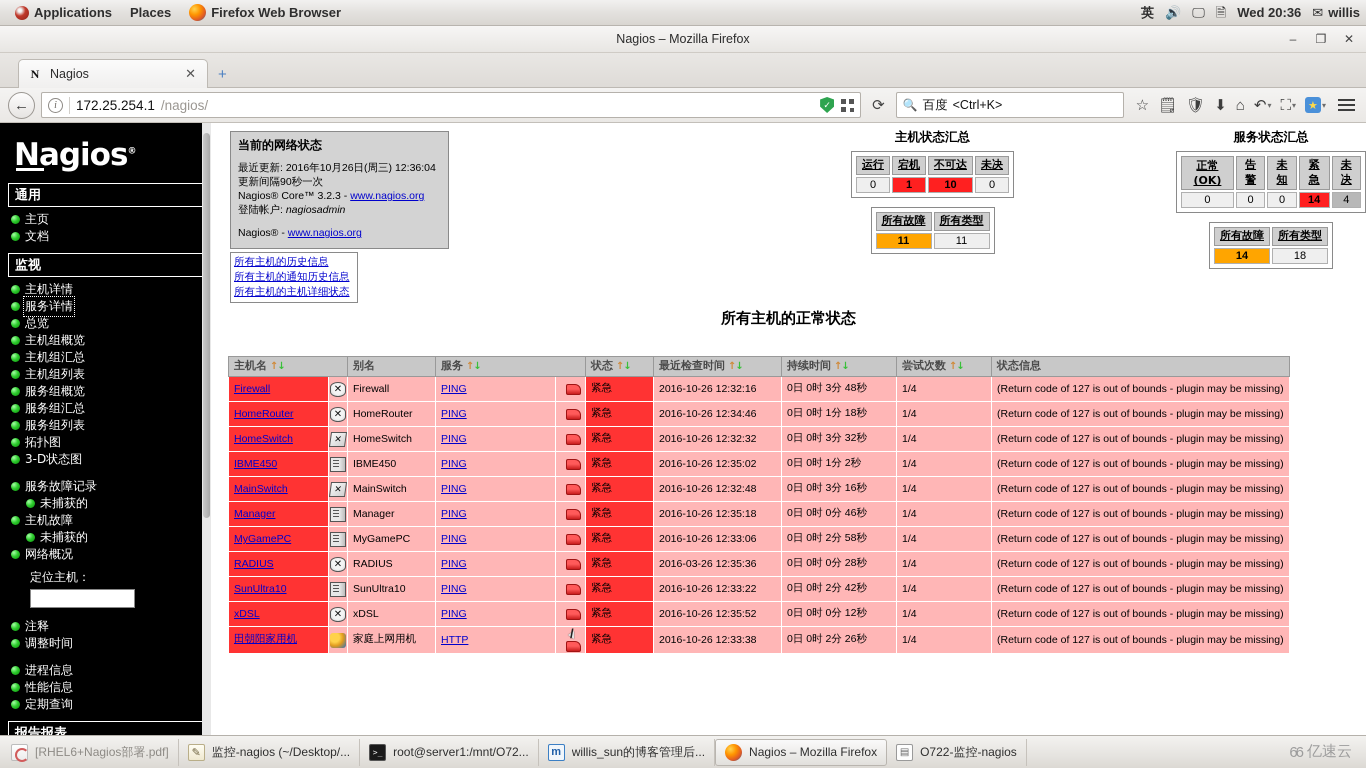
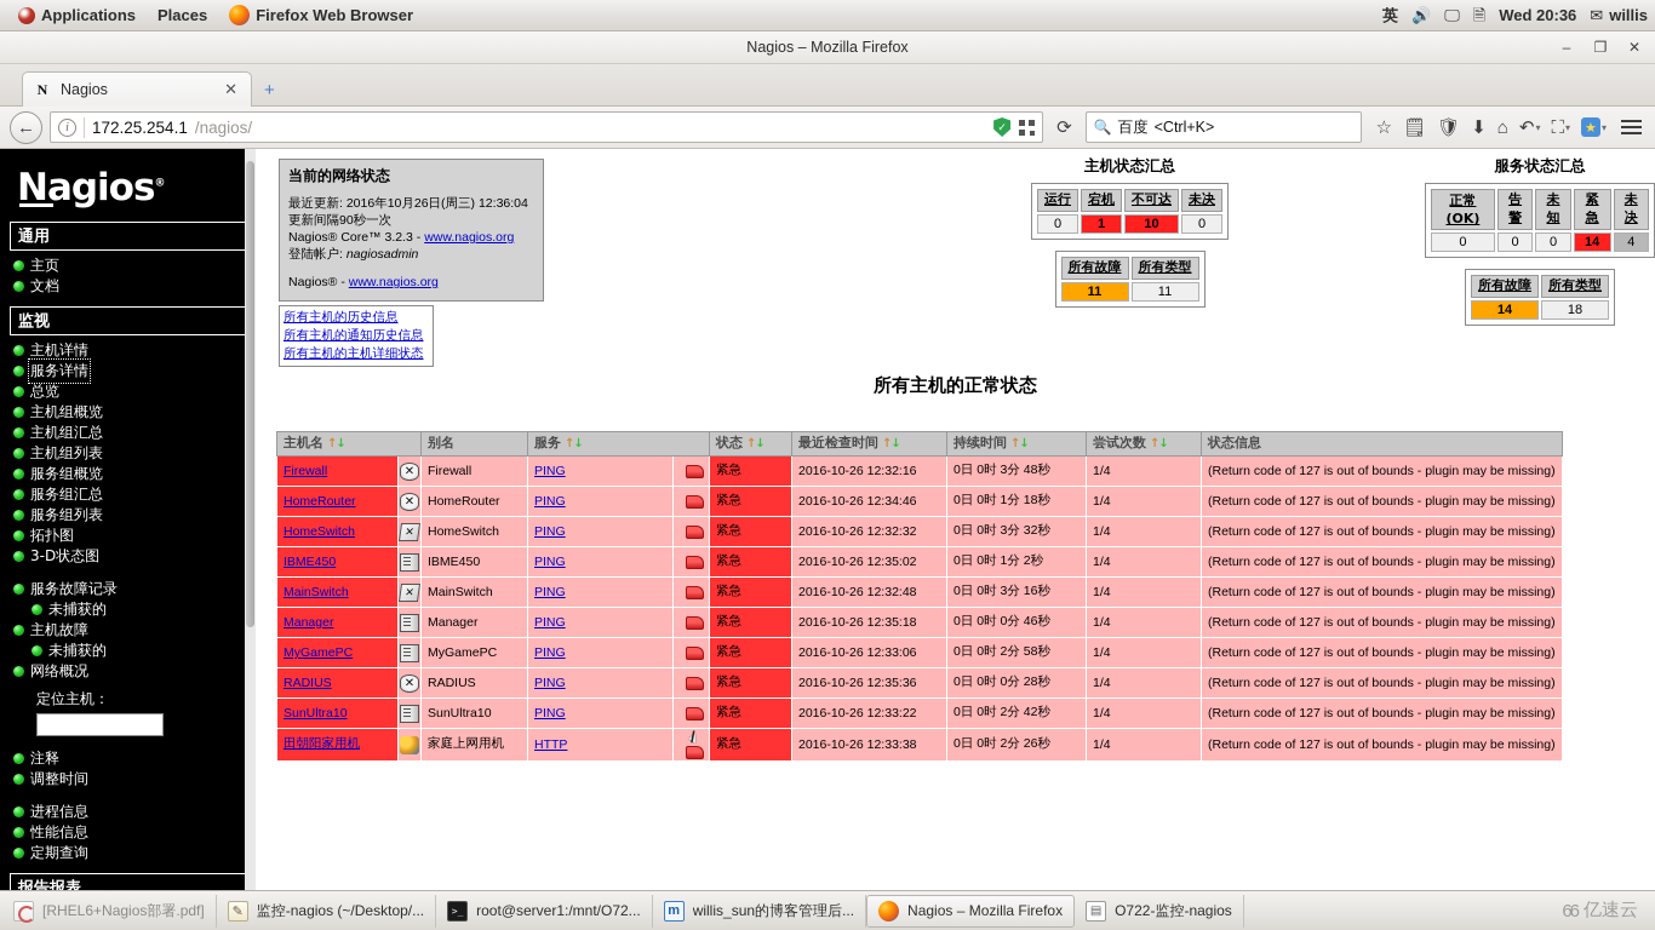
  Applications
  Places
  Firefox Web Browser
  英
  🔊
  🖵
  🗎
  Wed 20:36
  ✉
  willis
  Nagios – Mozilla Firefox
  ‒
  ❐
  ✕
  N
  Nagios
  ✕
  +
  ←
  i
  172.25.254.1
  /nagios/
  ⟳
  🔍
  百度
  <Ctrl+K>
  ☆
  🗒
  🛡
  ⬇
  ⌂
  ↶
  ▾
  ⛶
  ▾
  ★
  ▾
  Nagios®
  通用
  主页
  文档
  监视
  主机详情
  服务详情
  总览
  主机组概览
  主机组汇总
  主机组列表
  服务组概览
  服务组汇总
  服务组列表
  拓扑图
  3-D状态图
  服务故障记录
  未捕获的
  主机故障
  未捕获的
  网络概况
  定位主机：
  注释
  调整时间
  进程信息
  性能信息
  定期查询
  报告报表
  当前的网络状态
  最近更新: 2016年10月26日(周三) 12:36:04
  更新间隔90秒一次
  Nagios® Core™ 3.2.3 - www.nagios.org
  登陆帐户: nagiosadmin
  Nagios® - www.nagios.org
  所有主机的历史信息
  所有主机的通知历史信息
  所有主机的主机详细状态
  主机状态汇总
  运行	宕机	不可达	未决
  0	1	10	0
  所有故障	所有类型
  11	11
  服务状态汇总
  正常(OK)	告警	未知	紧急	未决
  0	0	0	14	4
  所有故障	所有类型
  14	18
  所有主机的正常状态
  主机名 ↑↓	别名	服务 ↑↓	状态 ↑↓	最近检查时间 ↑↓	持续时间 ↑↓	尝试次数 ↑↓	状态信息
  Firewall		Firewall	PING		紧急	2016-10-26 12:32:16	0日 0时 3分 48秒	1/4	(Return code of 127 is out of bounds - plugin may be missing)
  HomeRouter		HomeRouter	PING		紧急	2016-10-26 12:34:46	0日 0时 1分 18秒	1/4	(Return code of 127 is out of bounds - plugin may be missing)
  HomeSwitch		HomeSwitch	PING		紧急	2016-10-26 12:32:32	0日 0时 3分 32秒	1/4	(Return code of 127 is out of bounds - plugin may be missing)
  IBME450		IBME450	PING		紧急	2016-10-26 12:35:02	0日 0时 1分 2秒	1/4	(Return code of 127 is out of bounds - plugin may be missing)
  MainSwitch		MainSwitch	PING		紧急	2016-10-26 12:32:48	0日 0时 3分 16秒	1/4	(Return code of 127 is out of bounds - plugin may be missing)
  Manager		Manager	PING		紧急	2016-10-26 12:35:18	0日 0时 0分 46秒	1/4	(Return code of 127 is out of bounds - plugin may be missing)
  MyGamePC		MyGamePC	PING		紧急	2016-10-26 12:33:06	0日 0时 2分 58秒	1/4	(Return code of 127 is out of bounds - plugin may be missing)
- RADIUS		RADIUS	PING		紧急	2016-03-26 12:35:36	0日 0时 0分 28秒	1/4	(Return code of 127 is out of bounds - plugin may be missing)
+ RADIUS		RADIUS	PING		紧急	2016-10-26 12:35:36	0日 0时 0分 28秒	1/4	(Return code of 127 is out of bounds - plugin may be missing)
  SunUltra10		SunUltra10	PING		紧急	2016-10-26 12:33:22	0日 0时 2分 42秒	1/4	(Return code of 127 is out of bounds - plugin may be missing)
- xDSL		xDSL	PING		紧急	2016-10-26 12:35:52	0日 0时 0分 12秒	1/4	(Return code of 127 is out of bounds - plugin may be missing)
  田朝阳家用机		家庭上网用机	HTTP		紧急	2016-10-26 12:33:38	0日 0时 2分 26秒	1/4	(Return code of 127 is out of bounds - plugin may be missing)
  [RHEL6+Nagios部署.pdf]
  监控-nagios (~/Desktop/...
  root@server1:/mnt/O72...
  willis_sun的博客管理后...
  Nagios – Mozilla Firefox
  O722-监控-nagios
  66
  亿速云
